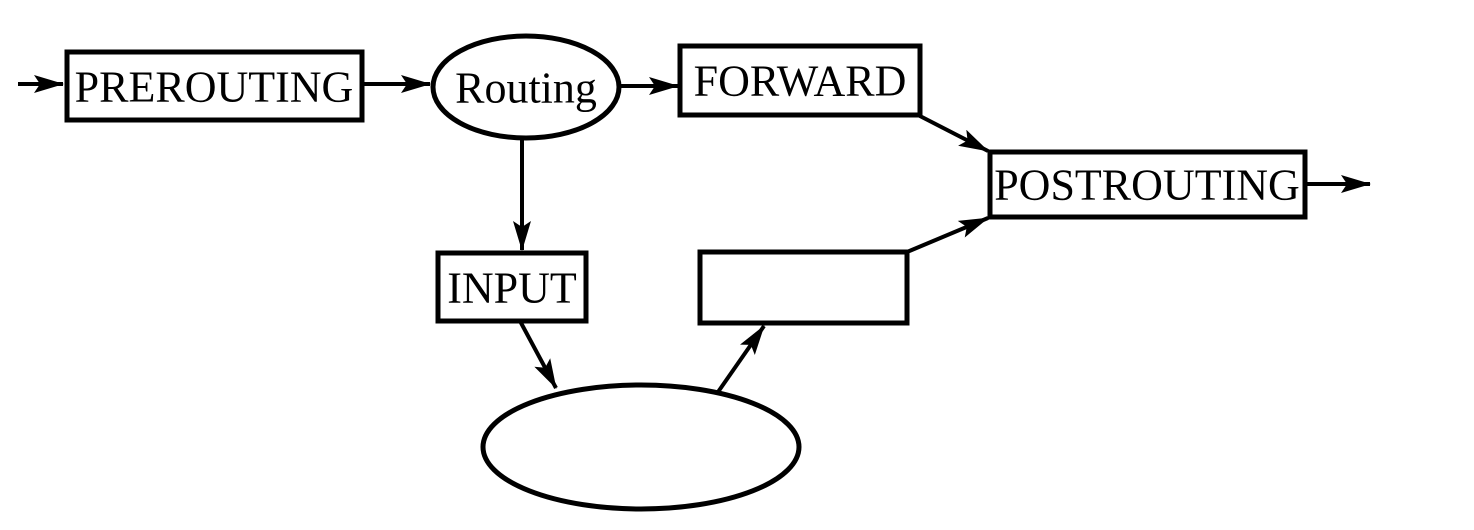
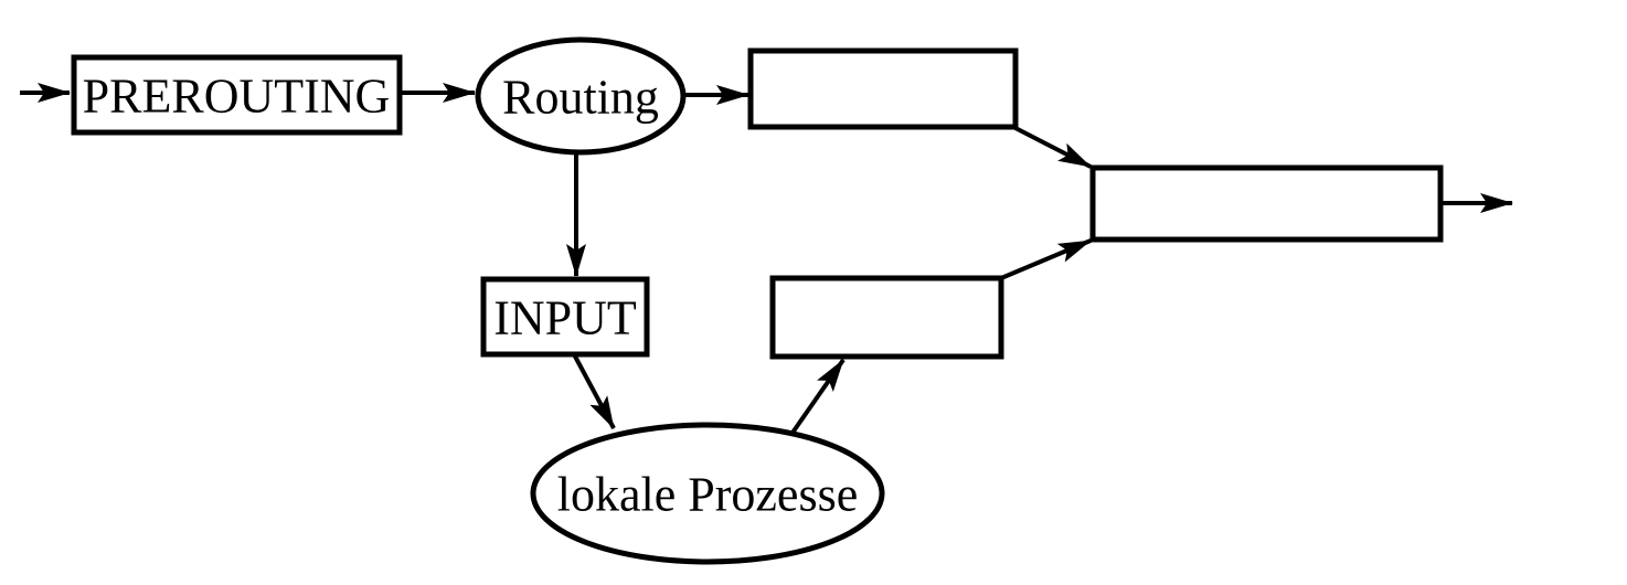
  PREROUTING
  Routing
- FORWARD
- POSTROUTING
  INPUT
+ lokale Prozesse
